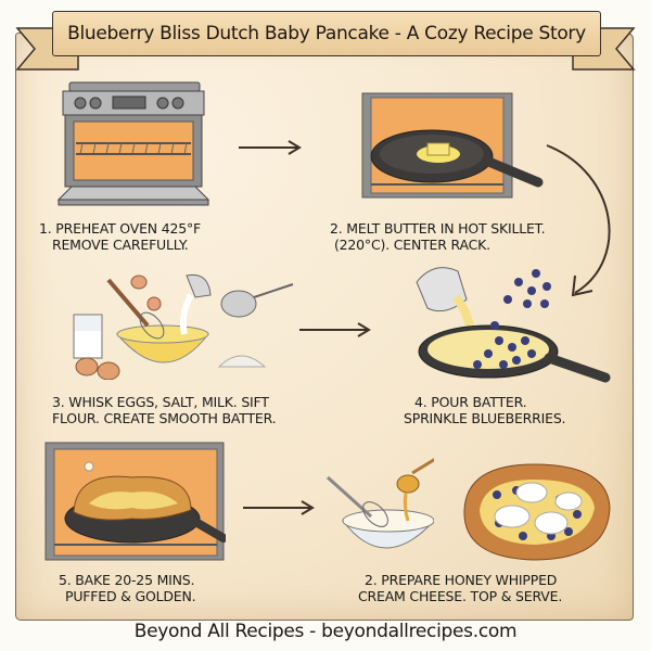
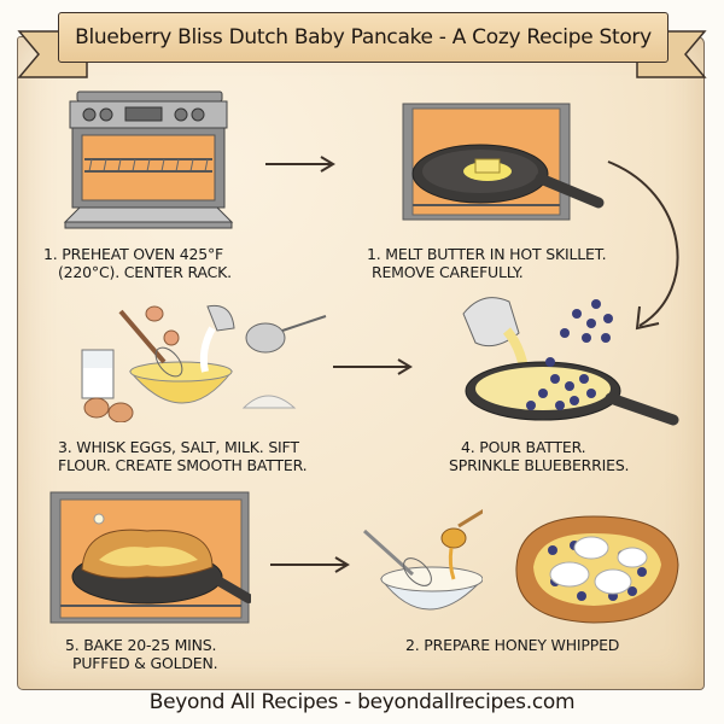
  Blueberry Bliss Dutch Baby Pancake - A Cozy Recipe Story
  1. PREHEAT OVEN 425°F
- REMOVE CAREFULLY.
+ (220°C). CENTER RACK.
- 2. MELT BUTTER IN HOT SKILLET.
+ 1. MELT BUTTER IN HOT SKILLET.
- (220°C). CENTER RACK.
+ REMOVE CAREFULLY.
  3. WHISK EGGS, SALT, MILK. SIFT
  FLOUR. CREATE SMOOTH BATTER.
  4. POUR BATTER.
  SPRINKLE BLUEBERRIES.
  5. BAKE 20-25 MINS.
  PUFFED & GOLDEN.
  2. PREPARE HONEY WHIPPED
- CREAM CHEESE. TOP & SERVE.
  Beyond All Recipes - beyondallrecipes.com
